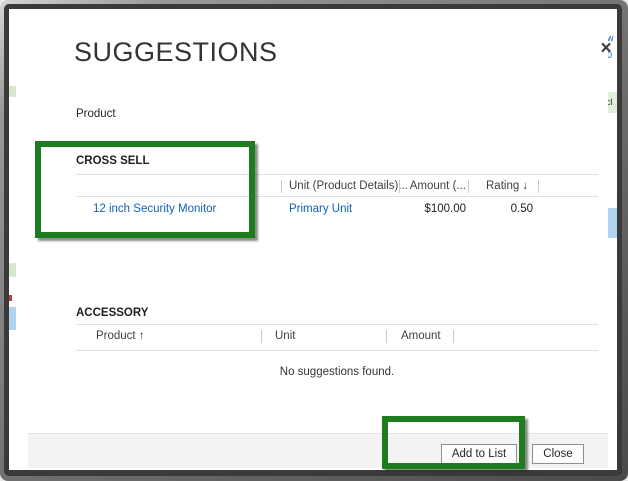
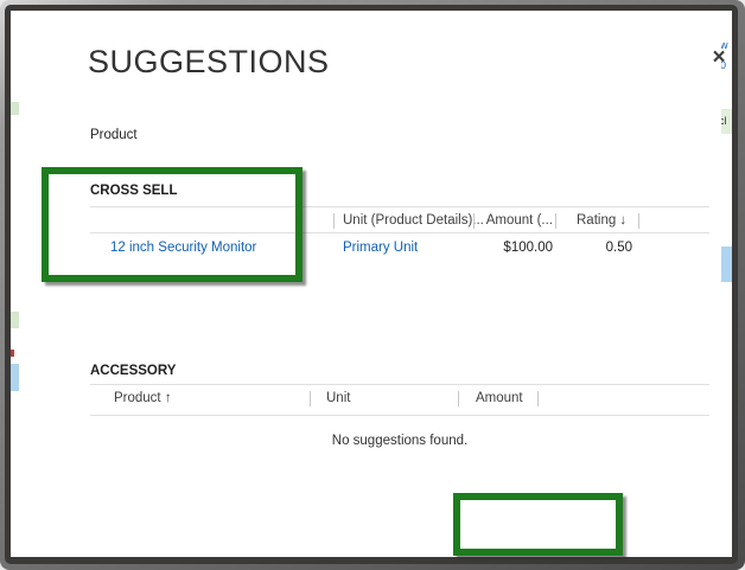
  w
  0
  cl
  SUGGESTIONS
  ×
  Product
  CROSS SELL
  Unit (Product Details)..
  Amount (...
  Rating ↓
  12 inch Security Monitor
  Primary Unit
  $100.00
  0.50
  ACCESSORY
  Product ↑
  Unit
  Amount
  No suggestions found.
- Add to List
- Close
